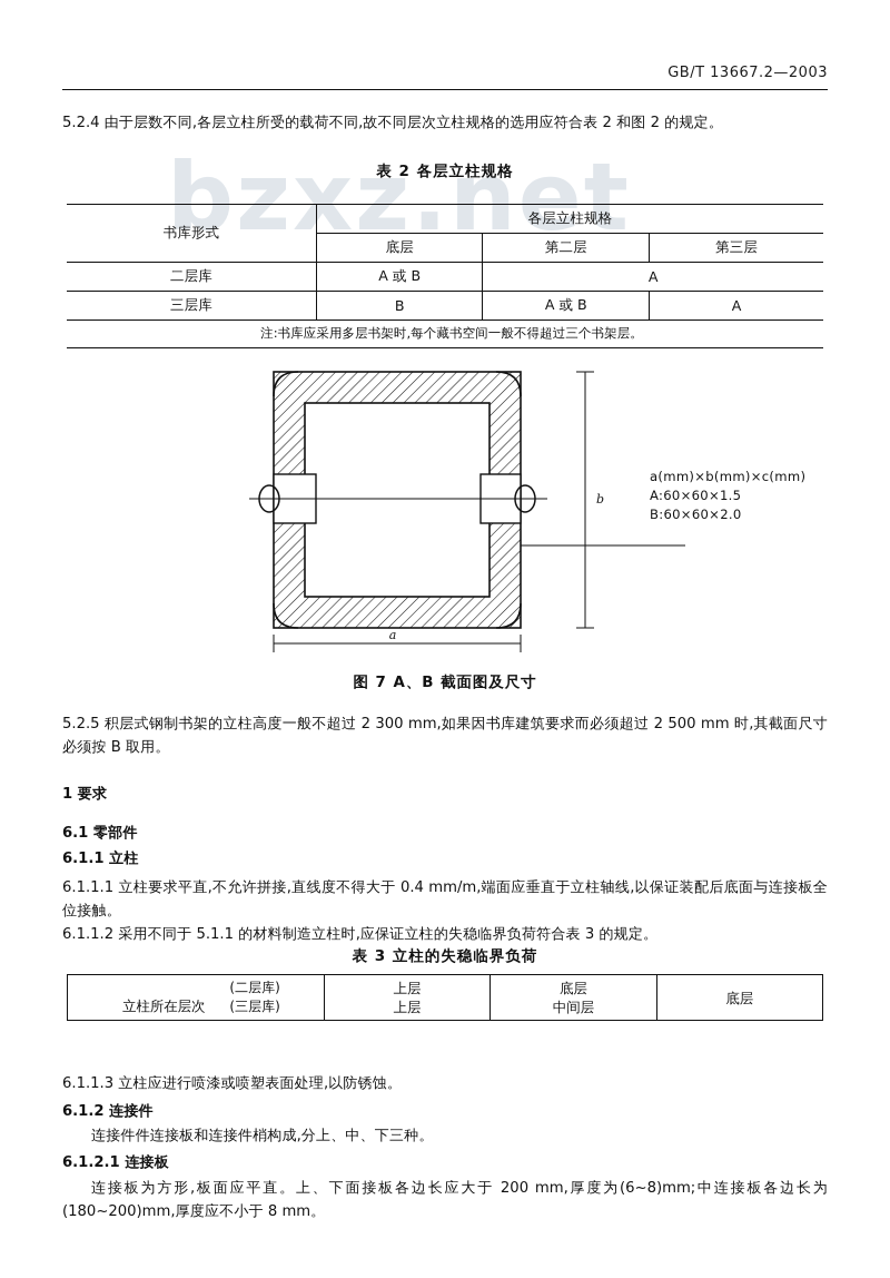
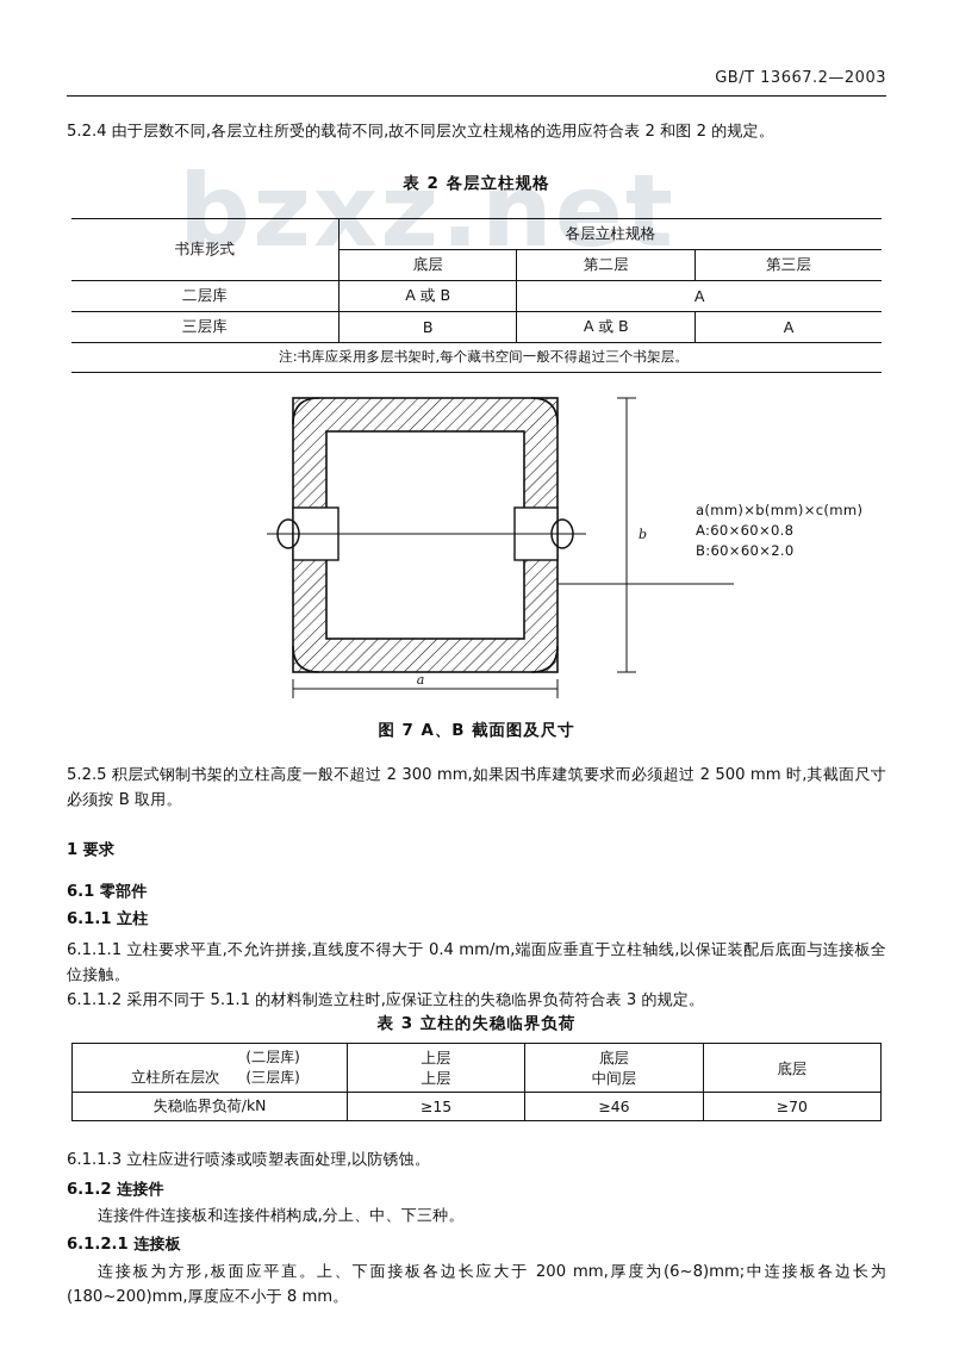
  bzxz.net
  GB/T 13667.2—2003
  5.2.4 由于层数不同,各层立柱所受的载荷不同,故不同层次立柱规格的选用应符合表 2 和图 2 的规定。
  表 2 各层立柱规格
  书库形式	各层立柱规格
  底层	第二层	第三层
  二层库	A 或 B	A
  三层库	B	A 或 B	A
  注:书库应采用多层书架时,每个藏书空间一般不得超过三个书架层。
  a
  b
  a(mm)×b(mm)×c(mm)
- A:60×60×1.5
+ A:60×60×0.8
  B:60×60×2.0
  图 7 A、B 截面图及尺寸
  5.2.5 积层式钢制书架的立柱高度一般不超过 2 300 mm,如果因书库建筑要求而必须超过 2 500 mm 时,其截面尺寸必须按 B 取用。
  1 要求
  6.1 零部件
  6.1.1 立柱
  6.1.1.1 立柱要求平直,不允许拼接,直线度不得大于 0.4 mm/m,端面应垂直于立柱轴线,以保证装配后底面与连接板全位接触。
  6.1.1.2 采用不同于 5.1.1 的材料制造立柱时,应保证立柱的失稳临界负荷符合表 3 的规定。
  表 3 立柱的失稳临界负荷
  立柱所在层次 (二层库) (三层库)	上层 上层	底层 中间层	底层
+ 失稳临界负荷/kN	≥15	≥46	≥70
  6.1.1.3 立柱应进行喷漆或喷塑表面处理,以防锈蚀。
  6.1.2 连接件
  连接件件连接板和连接件梢构成,分上、中、下三种。
  6.1.2.1 连接板
  连接板为方形,板面应平直。上、下面接板各边长应大于 200 mm,厚度为(6~8)mm;中连接板各边长为(180~200)mm,厚度应不小于 8 mm。
